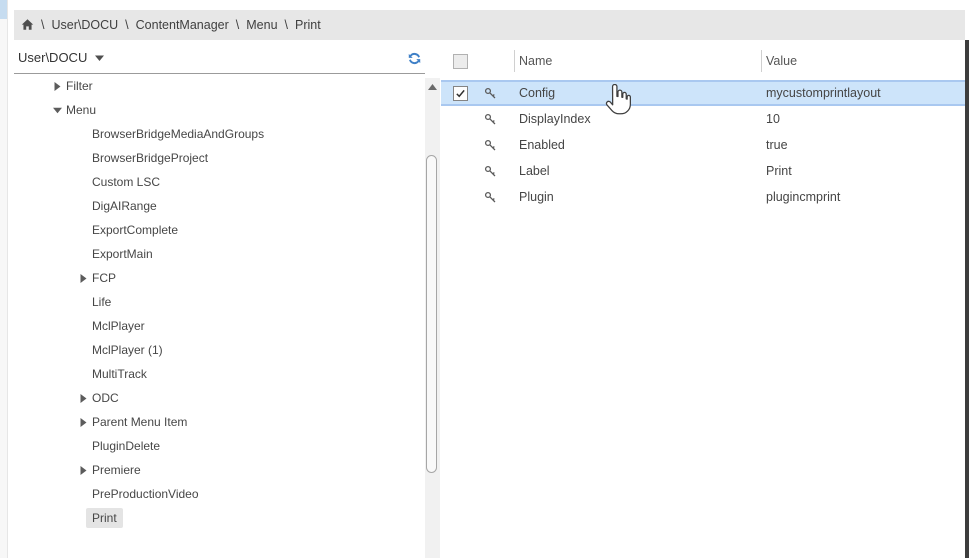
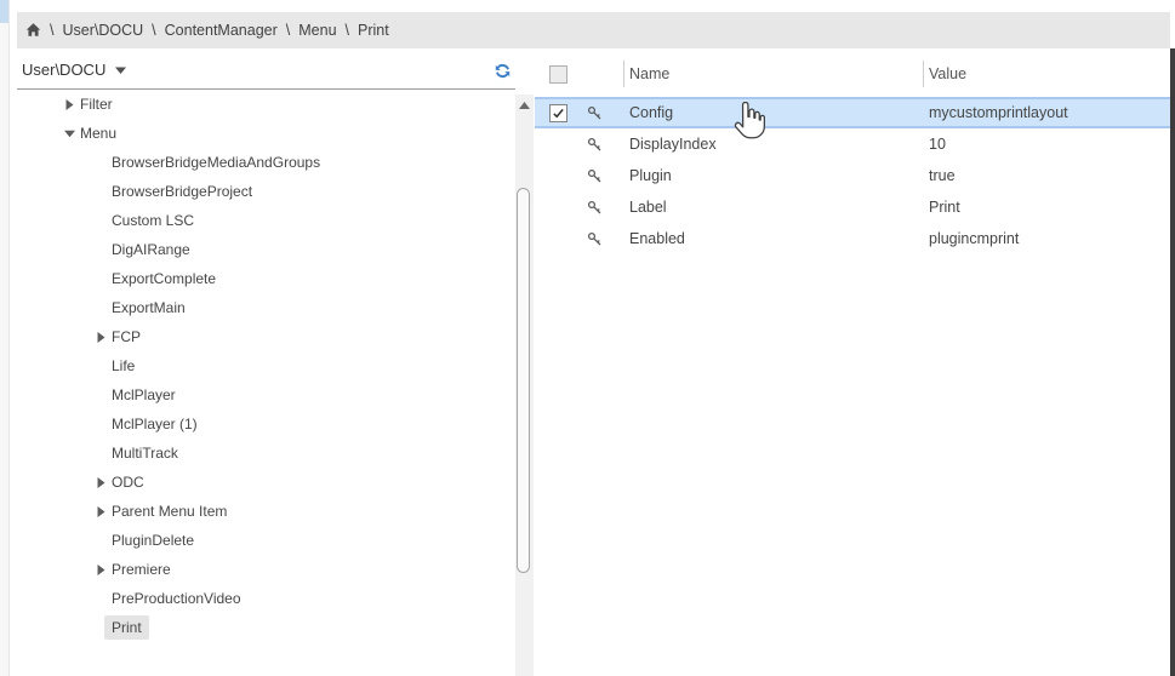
  \ User\DOCU \ ContentManager \ Menu \ Print
  User\DOCU
  Filter
  Menu
  BrowserBridgeMediaAndGroups
  BrowserBridgeProject
  Custom LSC
  DigAIRange
  ExportComplete
  ExportMain
  FCP
  Life
  MclPlayer
  MclPlayer (1)
  MultiTrack
  ODC
  Parent Menu Item
  PluginDelete
  Premiere
  PreProductionVideo
  Print
  Name
  Value
  Config
  mycustomprintlayout
  DisplayIndex
  10
- Enabled
+ Plugin
  true
  Label
  Print
- Plugin
+ Enabled
  plugincmprint
